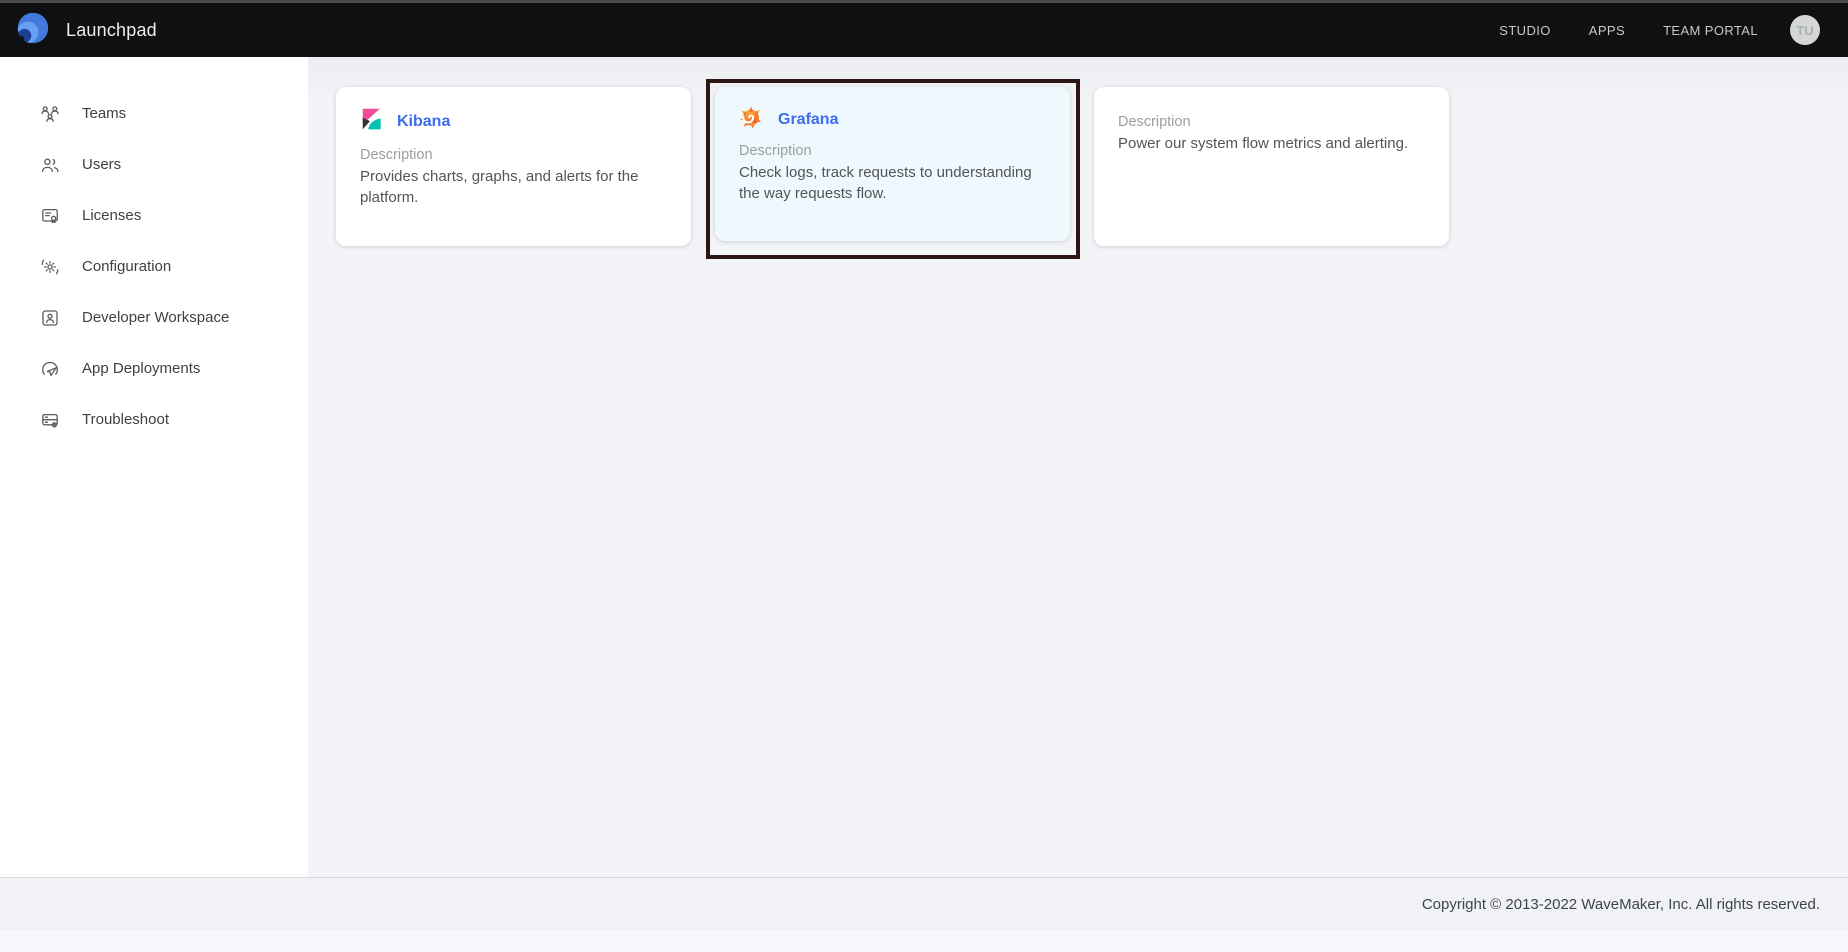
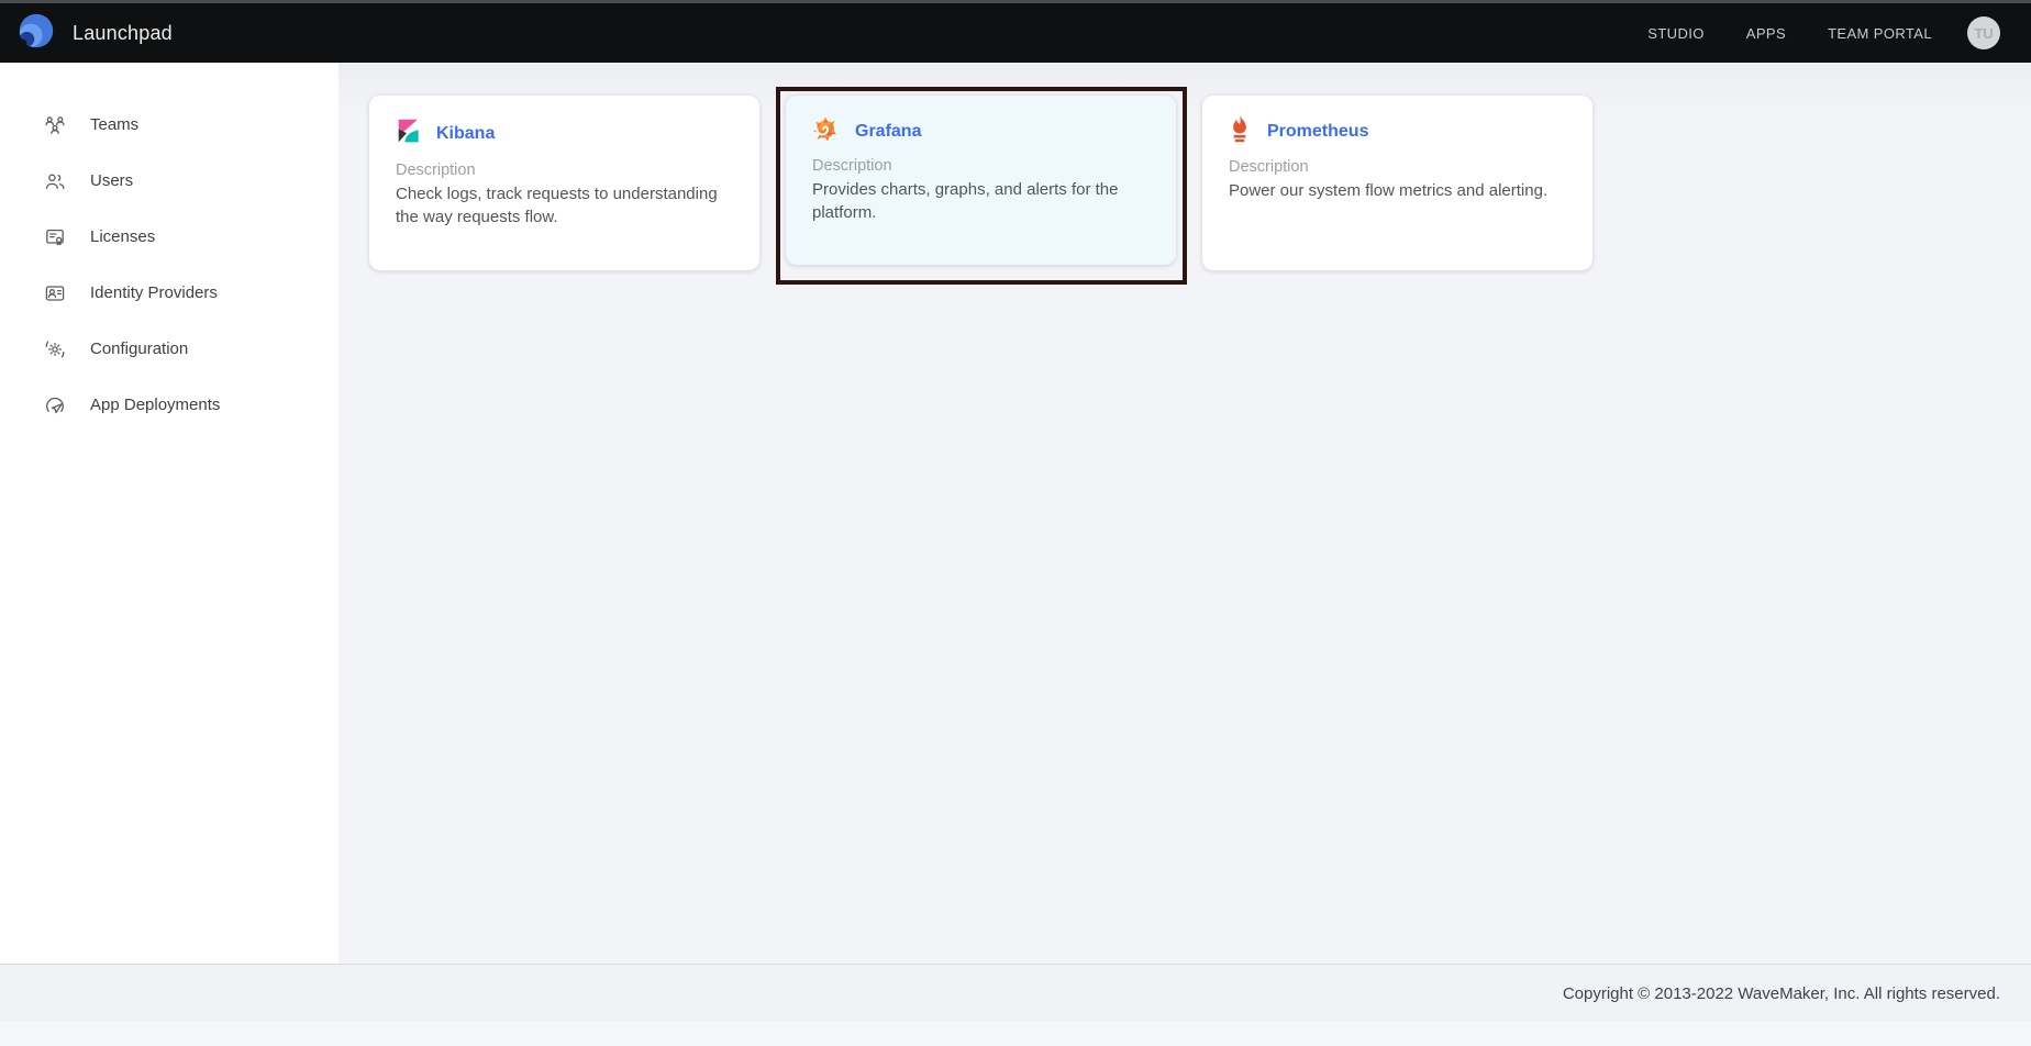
  Launchpad
  STUDIO
  APPS
  TEAM PORTAL
  TU
  Teams
  Users
  Licenses
+ Identity Providers
  Configuration
- Developer Workspace
  App Deployments
- Troubleshoot
  Kibana
  Description
- Provides charts, graphs, and alerts for the platform.
+ Check logs, track requests to understanding the way requests flow.
  Grafana
  Description
- Check logs, track requests to understanding the way requests flow.
+ Provides charts, graphs, and alerts for the platform.
+ Prometheus
  Description
  Power our system flow metrics and alerting.
  Copyright © 2013-2022 WaveMaker, Inc. All rights reserved.
